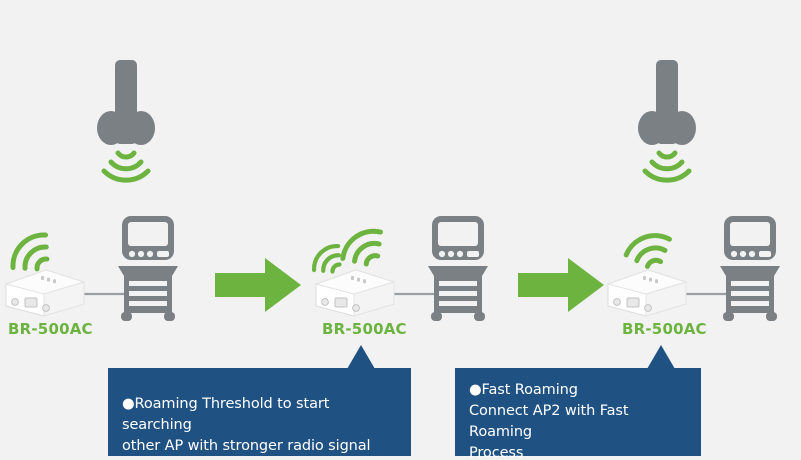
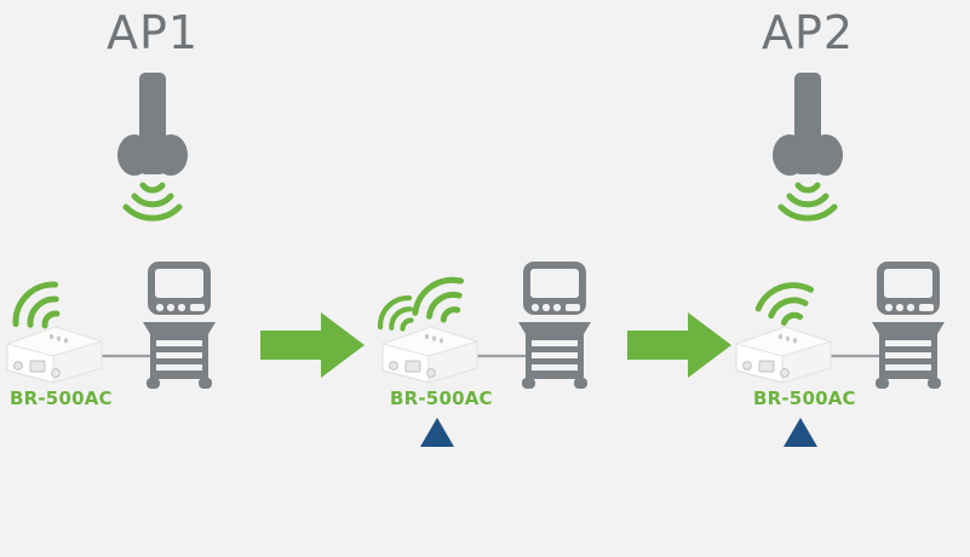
+ AP1
+ AP2
  BR-500AC
  BR-500AC
  BR-500AC
- ●Roaming Threshold to start searching
- other AP with stronger radio signal
- ●Fast Roaming
- Connect AP2 with Fast Roaming
- Process
